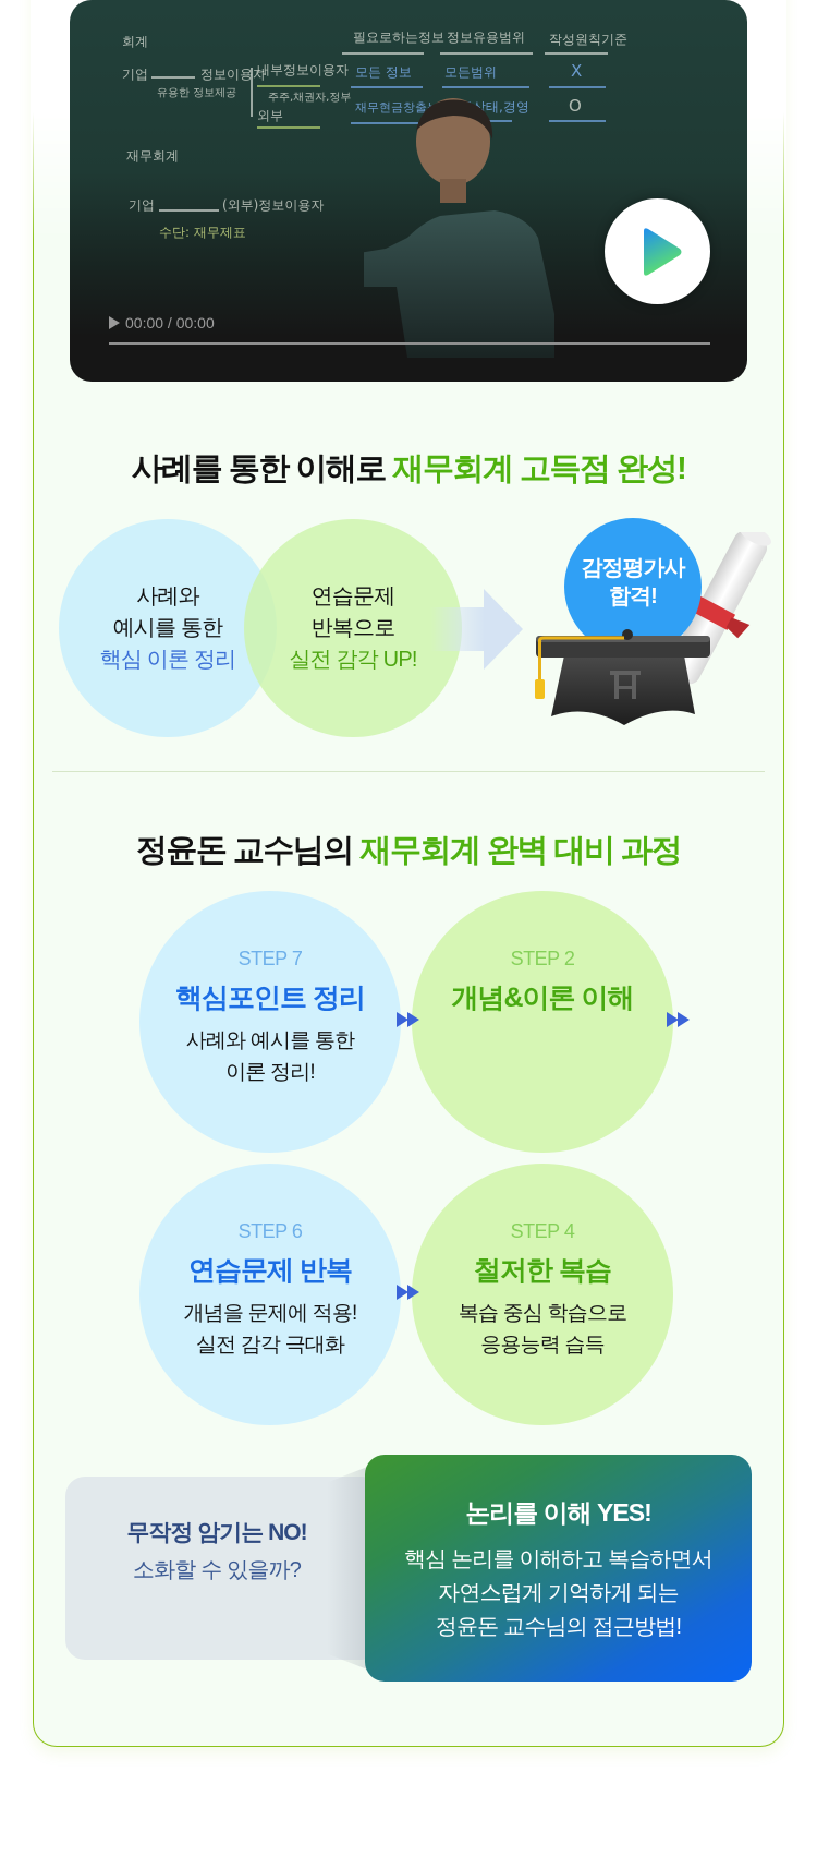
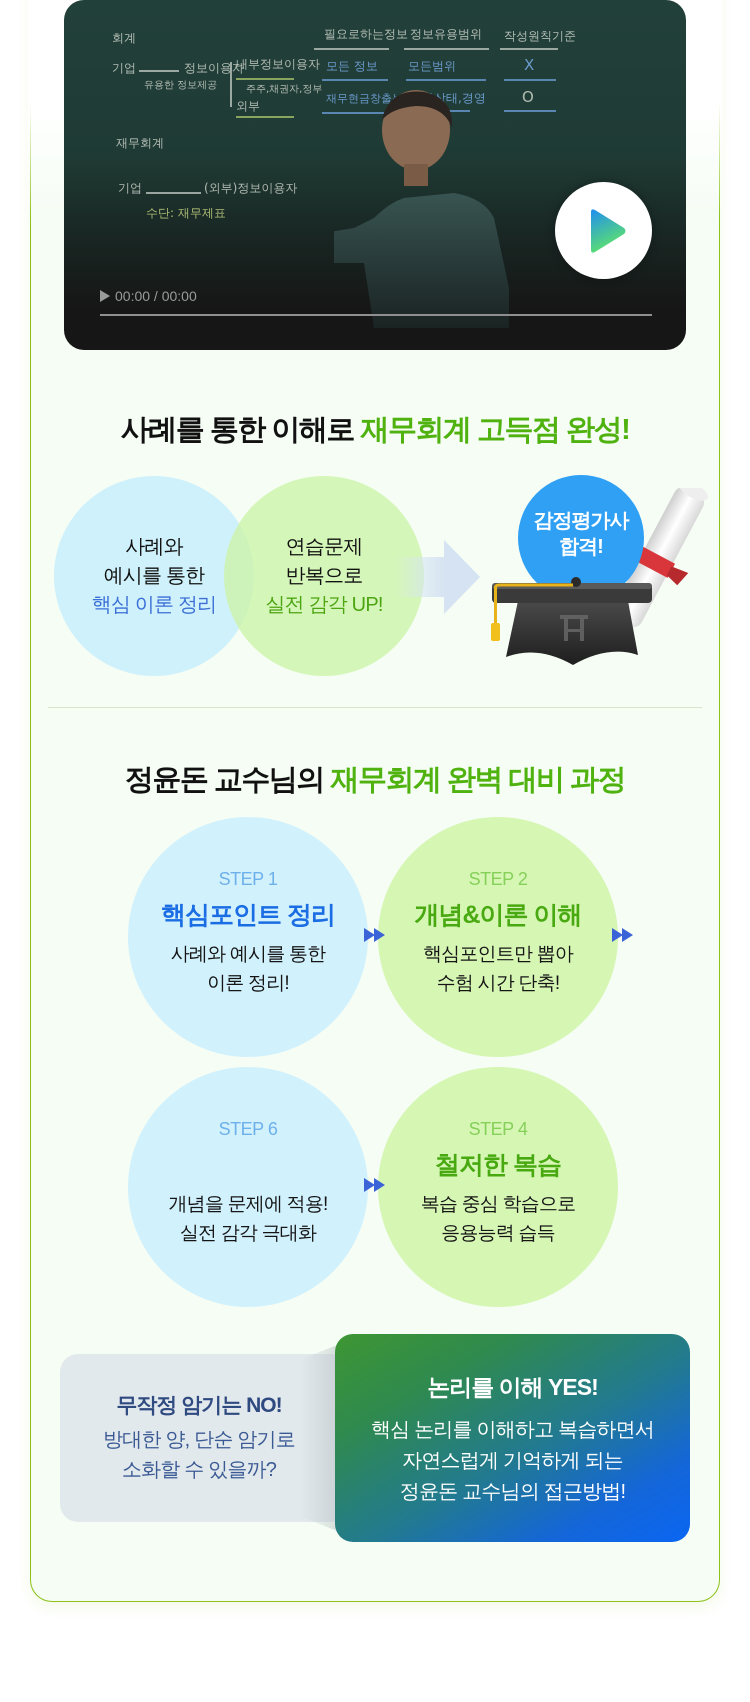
  회계
  기업
  유용한 정보제공
  정보이용자
  내부정보이용자
  주주,채권자,정부
  외부
  필요로하는정보
  정보유용범위
  작성원칙기준
  모든 정보
  재무현금창출
  모든범위
  상태,경영
  X
  O
  재무회계
  기업
  (외부)정보이용자
  수단: 재무제표
  00:00 / 00:00
  사례를 통한 이해로 재무회계 고득점 완성!
  사례와
  예시를 통한
  핵심 이론 정리
  연습문제
  반복으로
  실전 감각 UP!
  감정평가사
  합격!
  정윤돈 교수님의 재무회계 완벽 대비 과정
- STEP 7
+ STEP 1
  핵심포인트 정리
  사례와 예시를 통한
  이론 정리!
  STEP 2
  개념&이론 이해
+ 핵심포인트만 뽑아
+ 수험 시간 단축!
  STEP 6
- 연습문제 반복
  개념을 문제에 적용!
  실전 감각 극대화
  STEP 4
  철저한 복습
  복습 중심 학습으로
  응용능력 습득
  무작정 암기는 NO!
+ 방대한 양, 단순 암기로
  소화할 수 있을까?
  논리를 이해 YES!
  핵심 논리를 이해하고 복습하면서
  자연스럽게 기억하게 되는
  정윤돈 교수님의 접근방법!
